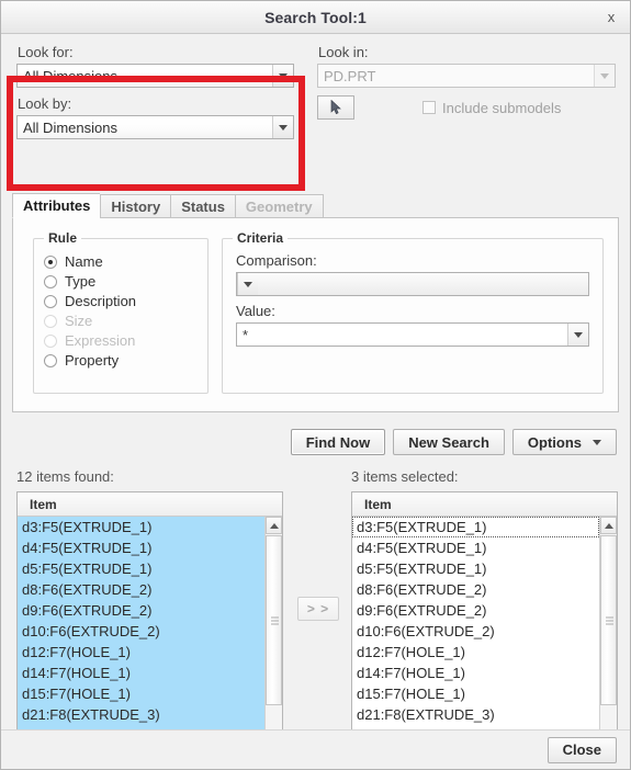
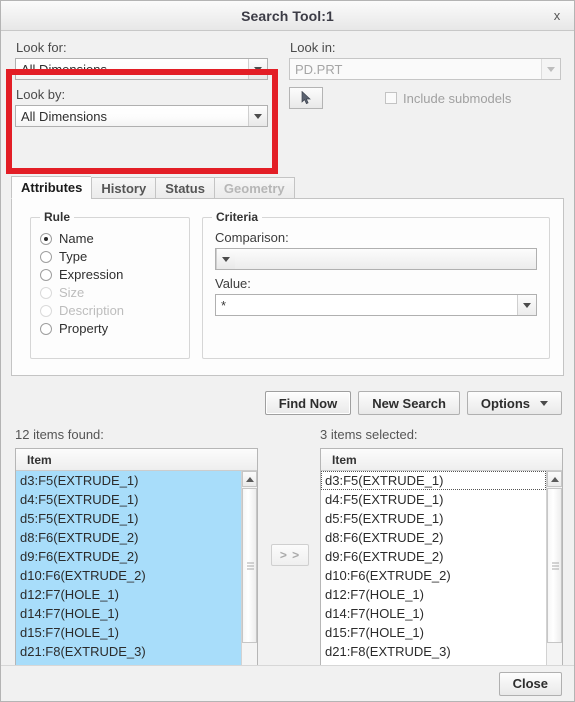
  Search Tool:1
  x
  Look for:
  All Dimensions
  Look by:
  All Dimensions
  Look in:
  PD.PRT
  Include submodels
  Attributes
  History
  Status
  Geometry
  Rule
  Name
  Type
- Description
+ Expression
  Size
- Expression
+ Description
  Property
  Criteria
  Comparison:
  Value:
  *
  Find Now
  New Search
  Options
  12 items found:
  3 items selected:
  Item
  d3:F5(EXTRUDE_1)
  d4:F5(EXTRUDE_1)
  d5:F5(EXTRUDE_1)
  d8:F6(EXTRUDE_2)
  d9:F6(EXTRUDE_2)
  d10:F6(EXTRUDE_2)
  d12:F7(HOLE_1)
  d14:F7(HOLE_1)
  d15:F7(HOLE_1)
  d21:F8(EXTRUDE_3)
  > >
  Item
  d3:F5(EXTRUDE_1)
  d4:F5(EXTRUDE_1)
  d5:F5(EXTRUDE_1)
  d8:F6(EXTRUDE_2)
  d9:F6(EXTRUDE_2)
  d10:F6(EXTRUDE_2)
  d12:F7(HOLE_1)
  d14:F7(HOLE_1)
  d15:F7(HOLE_1)
  d21:F8(EXTRUDE_3)
  Close
